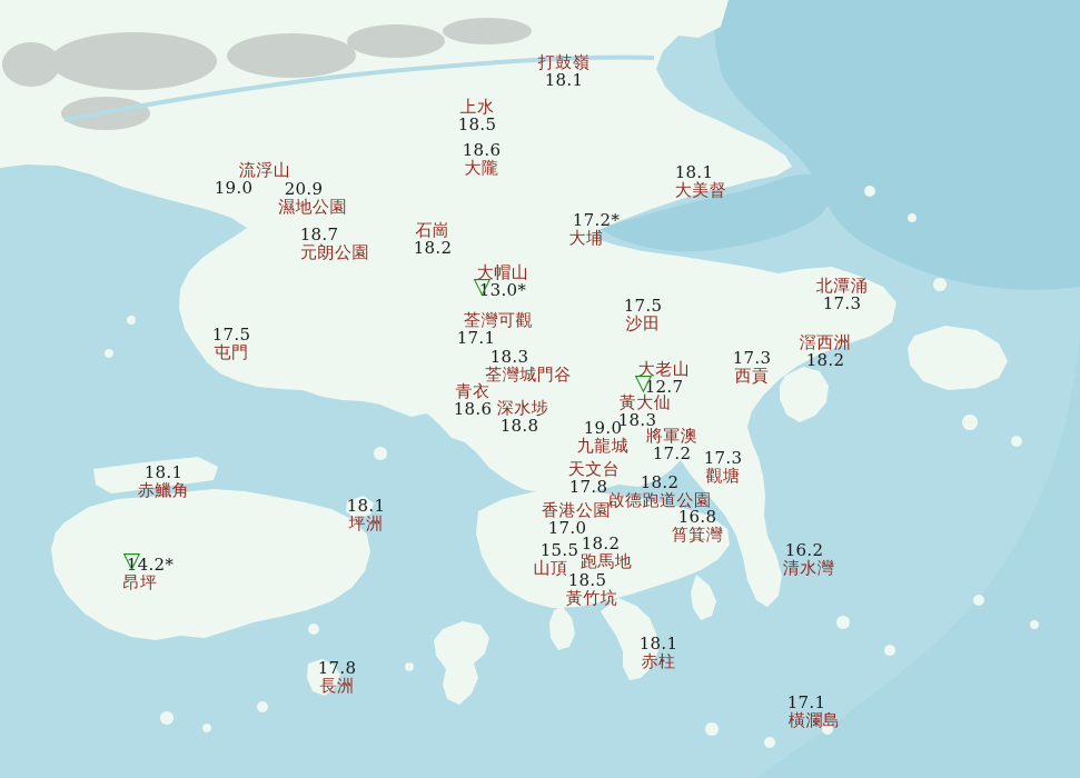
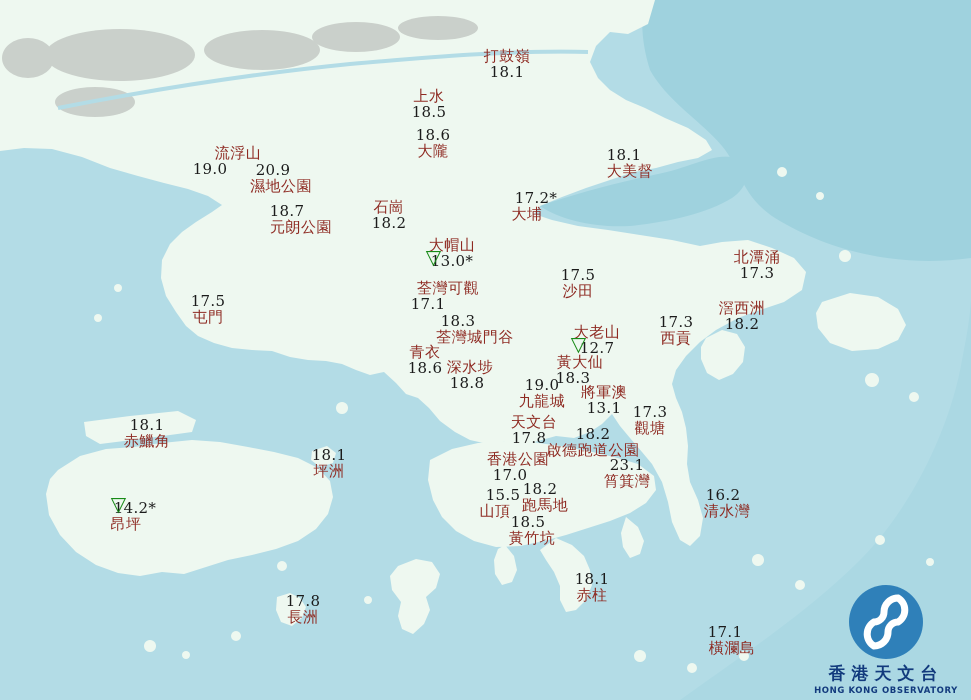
  打鼓嶺
  18.1
  上水
  18.5
  18.6
  大隴
  流浮山
  19.0
  20.9
  濕地公園
  18.1
  大美督
  17.2*
  大埔
  18.7
  元朗公園
  石崗
  18.2
  大帽山
  13.0*
  ▽
  北潭涌
  17.3
  17.5
  沙田
  荃灣可觀
  17.1
  17.5
  屯門
  滘西洲
  18.2
  18.3
  荃灣城門谷
  17.3
  西貢
  大老山
  12.7
  ▽
  青衣
  18.6
  黃大仙
  18.3
  深水埗
  18.8
  19.0
  九龍城
  將軍澳
- 17.2
+ 13.1
  17.3
  觀塘
  天文台
  17.8
  18.1
  赤鱲角
  18.2
  啟德跑道公園
  18.1
  坪洲
  香港公園
  17.0
- 16.8
+ 23.1
  筲箕灣
  18.2
  跑馬地
  15.5
  山頂
  16.2
  清水灣
  14.2*
  ▽
  昂坪
  18.5
  黃竹坑
  18.1
  赤柱
  17.8
  長洲
  17.1
  橫瀾島
+ 香港天文台
+ HONG KONG OBSERVATORY
